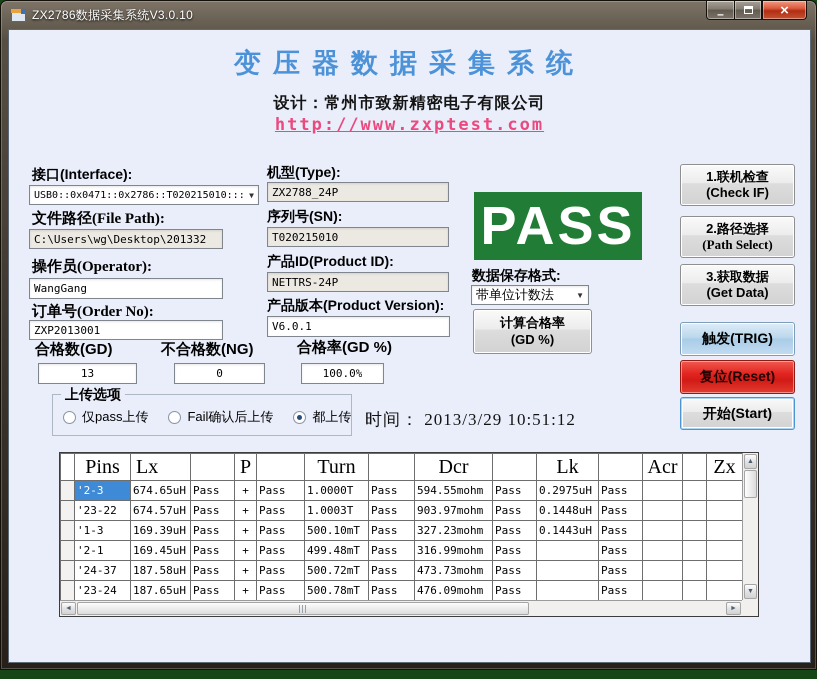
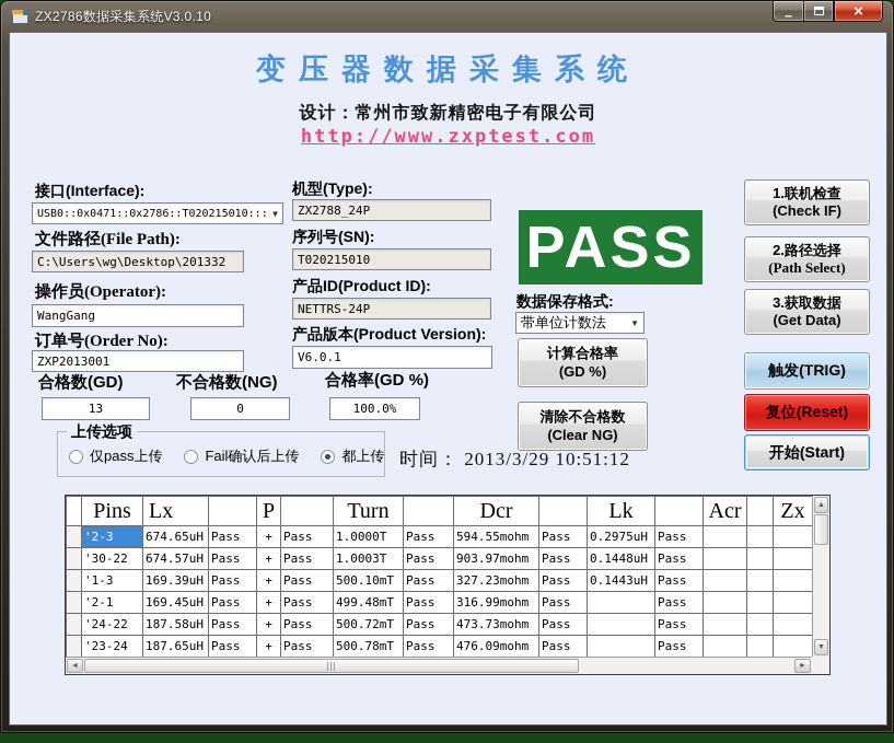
  ZX2786数据采集系统V3.0.10
  –
  ×
  变压器数据采集系统
  设计：常州市致新精密电子有限公司
  http://www.zxptest.com
  接口(Interface):
  USB0::0x0471::0x2786::T020215010:::
  ▼
  文件路径(File Path):
  C:\Users\wg\Desktop\201332
  操作员(Operator):
  WangGang
  订单号(Order No):
  ZXP2013001
  合格数(GD)
  不合格数(NG)
  13
  0
  上传选项
  仅pass上传
  Fail确认后上传
  都上传
  机型(Type):
  ZX2788_24P
  序列号(SN):
  T020215010
  产品ID(Product ID):
  NETTRS-24P
  产品版本(Product Version):
  V6.0.1
  合格率(GD %)
  100.0%
  时间： 2013/3/29 10:51:12
  PASS
  数据保存格式:
  带单位计数法
  ▼
  计算合格率
  (GD %)
+ 清除不合格数
+ (Clear NG)
  1.联机检查
  (Check IF)
  2.路径选择
  (Path Select)
  3.获取数据
  (Get Data)
  触发(TRIG)
  复位(Reset)
  开始(Start)
  	Pins	Lx		P		Turn		Dcr		Lk		Acr		Zx
  	'2-3	674.65uH	Pass	+	Pass	1.0000T	Pass	594.55mohm	Pass	0.2975uH	Pass
- 	'23-22	674.57uH	Pass	+	Pass	1.0003T	Pass	903.97mohm	Pass	0.1448uH	Pass
+ 	'30-22	674.57uH	Pass	+	Pass	1.0003T	Pass	903.97mohm	Pass	0.1448uH	Pass
  	'1-3	169.39uH	Pass	+	Pass	500.10mT	Pass	327.23mohm	Pass	0.1443uH	Pass
  	'2-1	169.45uH	Pass	+	Pass	499.48mT	Pass	316.99mohm	Pass		Pass
- 	'24-37	187.58uH	Pass	+	Pass	500.72mT	Pass	473.73mohm	Pass		Pass
+ 	'24-22	187.58uH	Pass	+	Pass	500.72mT	Pass	473.73mohm	Pass		Pass
  	'23-24	187.65uH	Pass	+	Pass	500.78mT	Pass	476.09mohm	Pass		Pass
